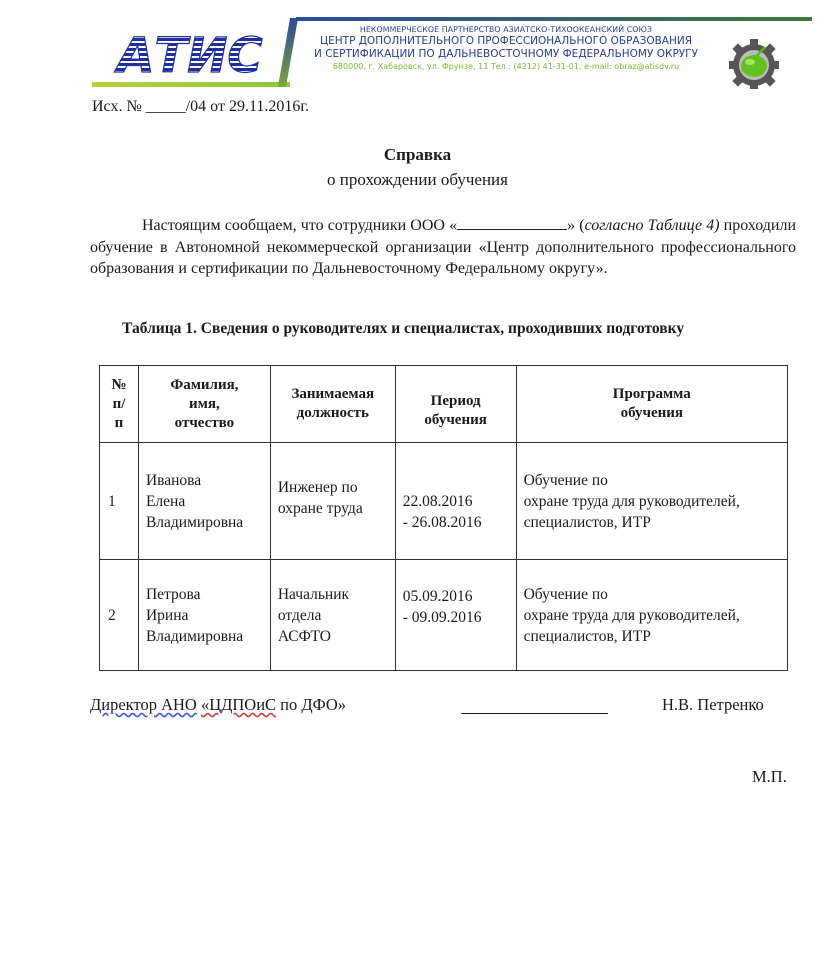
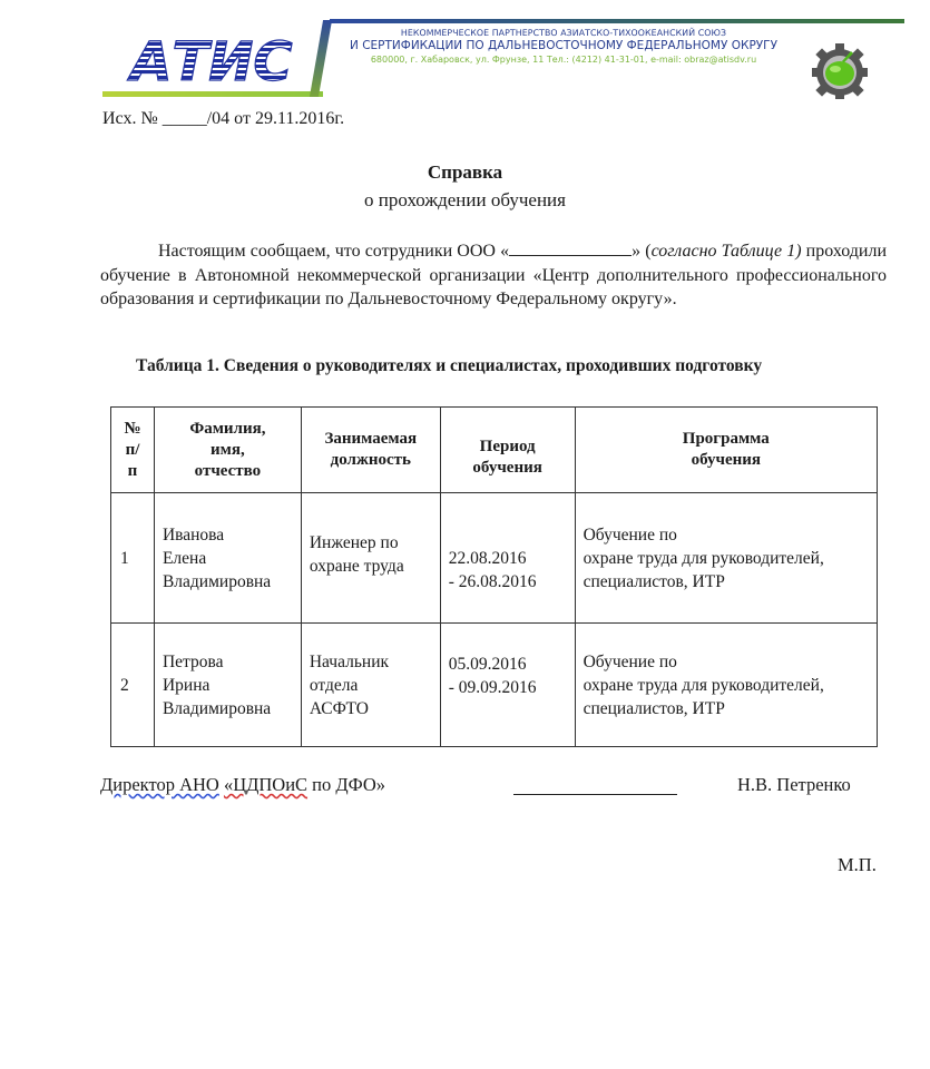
  АТИС
  НЕКОММЕРЧЕСКОЕ ПАРТНЕРСТВО АЗИАТСКО-ТИХООКЕАНСКИЙ СОЮЗ
- ЦЕНТР ДОПОЛНИТЕЛЬНОГО ПРОФЕССИОНАЛЬНОГО ОБРАЗОВАНИЯ
  И СЕРТИФИКАЦИИ ПО ДАЛЬНЕВОСТОЧНОМУ ФЕДЕРАЛЬНОМУ ОКРУГУ
  680000, г. Хабаровск, ул. Фрунзе, 11 Тел.: (4212) 41-31-01, e-mail: obraz@atisdv.ru
  Исх. № _____/04 от 29.11.2016г.
  Справка
  о прохождении обучения
- Настоящим сообщаем, что сотрудники ООО « » (согласно Таблице 4) проходили обучение в Автономной некоммерческой организации «Центр дополнительного профессионального образования и сертификации по Дальневосточному Федеральному округу».
+ Настоящим сообщаем, что сотрудники ООО « » (согласно Таблице 1) проходили обучение в Автономной некоммерческой организации «Центр дополнительного профессионального образования и сертификации по Дальневосточному Федеральному округу».
  Таблица 1. Сведения о руководителях и специалистах, проходивших подготовку
  № п/ п	Фамилия, имя, отчество	Занимаемая должность	Период обучения	Программа обучения
  1	Иванова Елена Владимировна	Инженер по охране труда	22.08.2016 - 26.08.2016	Обучение по охране труда для руководителей, специалистов, ИТР
  2	Петрова Ирина Владимировна	Начальник отдела АСФТО	05.09.2016 - 09.09.2016	Обучение по охране труда для руководителей, специалистов, ИТР
  Директор АНО «ЦДПОиС по ДФО»
  Н.В. Петренко
  М.П.
